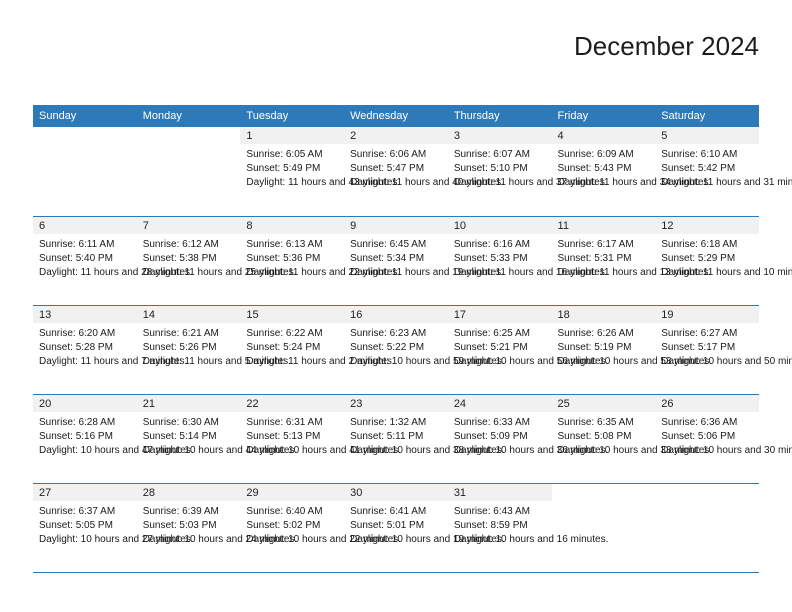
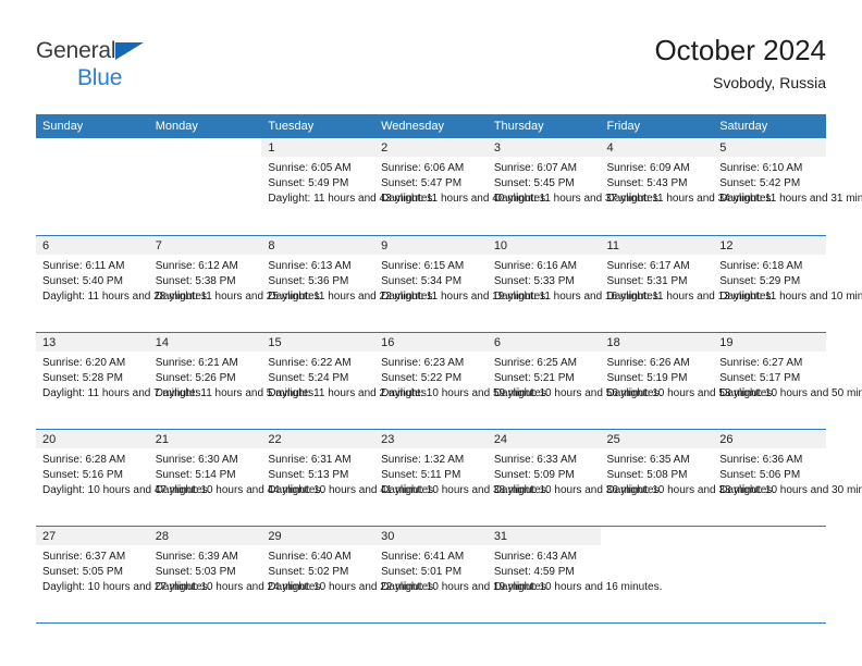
+ General
+ Blue
- December 2024
+ October 2024
+ Svobody, Russia
  Sunday	Monday	Tuesday	Wednesday	Thursday	Friday	Saturday
- 		1Sunrise: 6:05 AMSunset: 5:49 PMDaylight: 11 hours and	2Sunrise: 6:06 AMSunset: 5:47 PMDaylight: 11 hours and	3Sunrise: 6:07 AMSunset: 5:10 PMDaylight: 11 hours and	4Sunrise: 6:09 AMSunset: 5:43 PMDaylight: 11 hours and	5Sunrise: 6:10 AMSunset: 5:42 PMDaylight: 11 hours and 31 min
+ 		1Sunrise: 6:05 AMSunset: 5:49 PMDaylight: 11 hours and	2Sunrise: 6:06 AMSunset: 5:47 PMDaylight: 11 hours and	3Sunrise: 6:07 AMSunset: 5:45 PMDaylight: 11 hours and	4Sunrise: 6:09 AMSunset: 5:43 PMDaylight: 11 hours and	5Sunrise: 6:10 AMSunset: 5:42 PMDaylight: 11 hours and 31 min
- 6Sunrise: 6:11 AMSunset: 5:40 PMDaylight: 11 hours and	7Sunrise: 6:12 AMSunset: 5:38 PMDaylight: 11 hours and	8Sunrise: 6:13 AMSunset: 5:36 PMDaylight: 11 hours and	9Sunrise: 6:45 AMSunset: 5:34 PMDaylight: 11 hours and	10Sunrise: 6:16 AMSunset: 5:33 PMDaylight: 11 hours and	11Sunrise: 6:17 AMSunset: 5:31 PMDaylight: 11 hours and	12Sunrise: 6:18 AMSunset: 5:29 PMDaylight: 11 hours and 10 min
+ 6Sunrise: 6:11 AMSunset: 5:40 PMDaylight: 11 hours and	7Sunrise: 6:12 AMSunset: 5:38 PMDaylight: 11 hours and	8Sunrise: 6:13 AMSunset: 5:36 PMDaylight: 11 hours and	9Sunrise: 6:15 AMSunset: 5:34 PMDaylight: 11 hours and	10Sunrise: 6:16 AMSunset: 5:33 PMDaylight: 11 hours and	11Sunrise: 6:17 AMSunset: 5:31 PMDaylight: 11 hours and	12Sunrise: 6:18 AMSunset: 5:29 PMDaylight: 11 hours and 10 min
- 13Sunrise: 6:20 AMSunset: 5:28 PMDaylight: 11 hours and	14Sunrise: 6:21 AMSunset: 5:26 PMDaylight: 11 hours and	15Sunrise: 6:22 AMSunset: 5:24 PMDaylight: 11 hours and	16Sunrise: 6:23 AMSunset: 5:22 PMDaylight: 10 hours and	17Sunrise: 6:25 AMSunset: 5:21 PMDaylight: 10 hours and	18Sunrise: 6:26 AMSunset: 5:19 PMDaylight: 10 hours and	19Sunrise: 6:27 AMSunset: 5:17 PMDaylight: 10 hours and 50 min
+ 13Sunrise: 6:20 AMSunset: 5:28 PMDaylight: 11 hours and	14Sunrise: 6:21 AMSunset: 5:26 PMDaylight: 11 hours and	15Sunrise: 6:22 AMSunset: 5:24 PMDaylight: 11 hours and	16Sunrise: 6:23 AMSunset: 5:22 PMDaylight: 10 hours and	6Sunrise: 6:25 AMSunset: 5:21 PMDaylight: 10 hours and	18Sunrise: 6:26 AMSunset: 5:19 PMDaylight: 10 hours and	19Sunrise: 6:27 AMSunset: 5:17 PMDaylight: 10 hours and 50 min
  20Sunrise: 6:28 AMSunset: 5:16 PMDaylight: 10 hours and	21Sunrise: 6:30 AMSunset: 5:14 PMDaylight: 10 hours and	22Sunrise: 6:31 AMSunset: 5:13 PMDaylight: 10 hours and	23Sunrise: 1:32 AMSunset: 5:11 PMDaylight: 10 hours and	24Sunrise: 6:33 AMSunset: 5:09 PMDaylight: 10 hours and	25Sunrise: 6:35 AMSunset: 5:08 PMDaylight: 10 hours and	26Sunrise: 6:36 AMSunset: 5:06 PMDaylight: 10 hours and 30 min
- 27Sunrise: 6:37 AMSunset: 5:05 PMDaylight: 10 hours and	28Sunrise: 6:39 AMSunset: 5:03 PMDaylight: 10 hours and	29Sunrise: 6:40 AMSunset: 5:02 PMDaylight: 10 hours and	30Sunrise: 6:41 AMSunset: 5:01 PMDaylight: 10 hours and	31Sunrise: 6:43 AMSunset: 8:59 PMDaylight: 10 hours and 16 minutes.
+ 27Sunrise: 6:37 AMSunset: 5:05 PMDaylight: 10 hours and	28Sunrise: 6:39 AMSunset: 5:03 PMDaylight: 10 hours and	29Sunrise: 6:40 AMSunset: 5:02 PMDaylight: 10 hours and	30Sunrise: 6:41 AMSunset: 5:01 PMDaylight: 10 hours and	31Sunrise: 6:43 AMSunset: 4:59 PMDaylight: 10 hours and 16 minutes.
